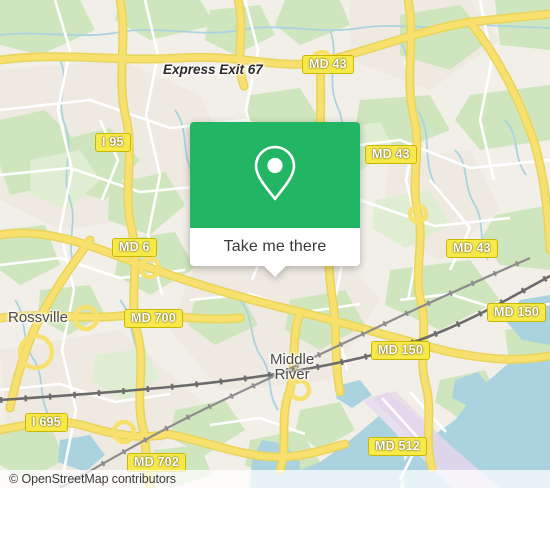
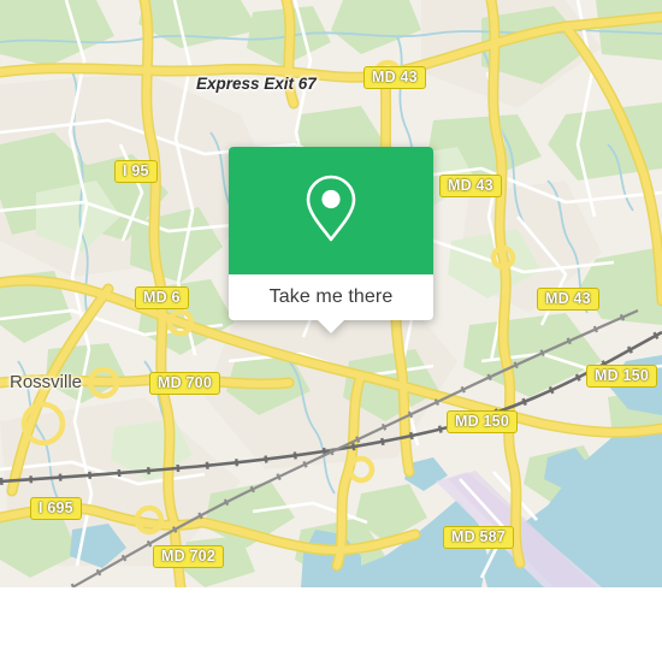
  MD 43
  I 95
  MD 43
  MD 6
  MD 43
  MD 700
  MD 150
  MD 150
  I 695
- MD 512
+ MD 587
  MD 702
  Rossville
- Middle
- River
  Express Exit 67
- © OpenStreetMap contributors
  Take me there
